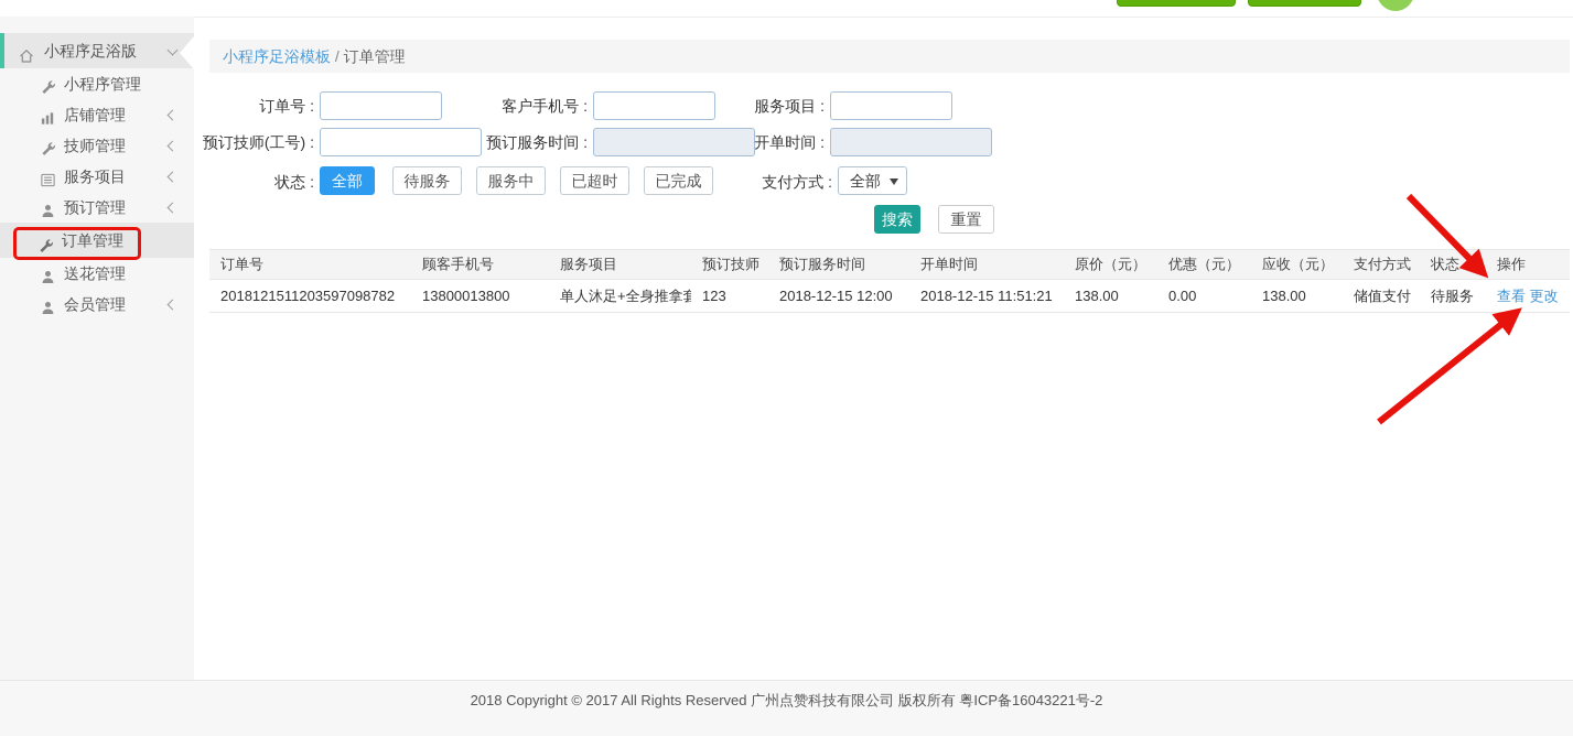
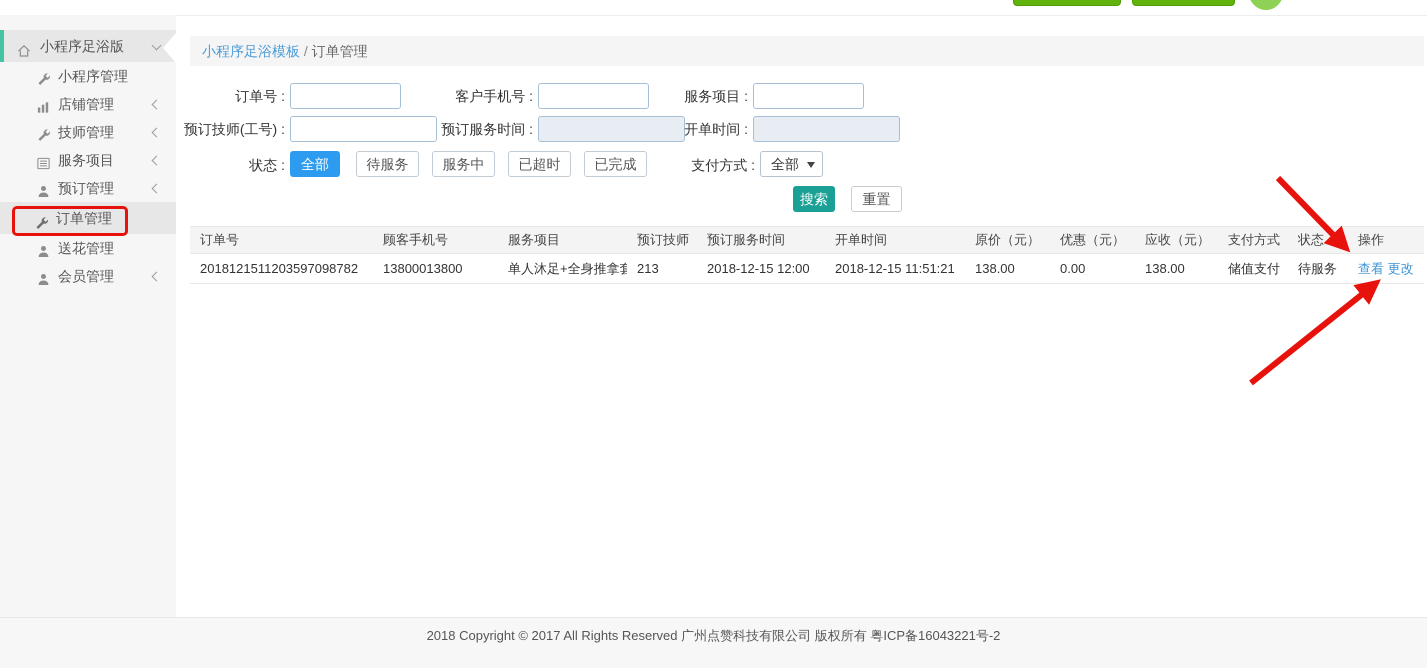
  小程序足浴版
  小程序管理
  店铺管理
  技师管理
  服务项目
  预订管理
  订单管理
  送花管理
  会员管理
  小程序足浴模板 / 订单管理
  订单号 :
  客户手机号 :
  服务项目 :
  预订技师(工号) :
  预订服务时间 :
  开单时间 :
  状态 :
  全部
  待服务
  服务中
  已超时
  已完成
  支付方式 :
  全部
  搜索
  重置
  订单号	顾客手机号	服务项目	预订技师	预订服务时间	开单时间	原价（元）	优惠（元）	应收（元）	支付方式	状态	操作
- 2018121511203597098782	13800013800	单人沐足+全身推拿套	123	2018-12-15 12:00	2018-12-15 11:51:21	138.00	0.00	138.00	储值支付	待服务	查看 更改
+ 2018121511203597098782	13800013800	单人沐足+全身推拿套	213	2018-12-15 12:00	2018-12-15 11:51:21	138.00	0.00	138.00	储值支付	待服务	查看 更改
  2018 Copyright © 2017 All Rights Reserved 广州点赞科技有限公司 版权所有 粤ICP备16043221号-2
